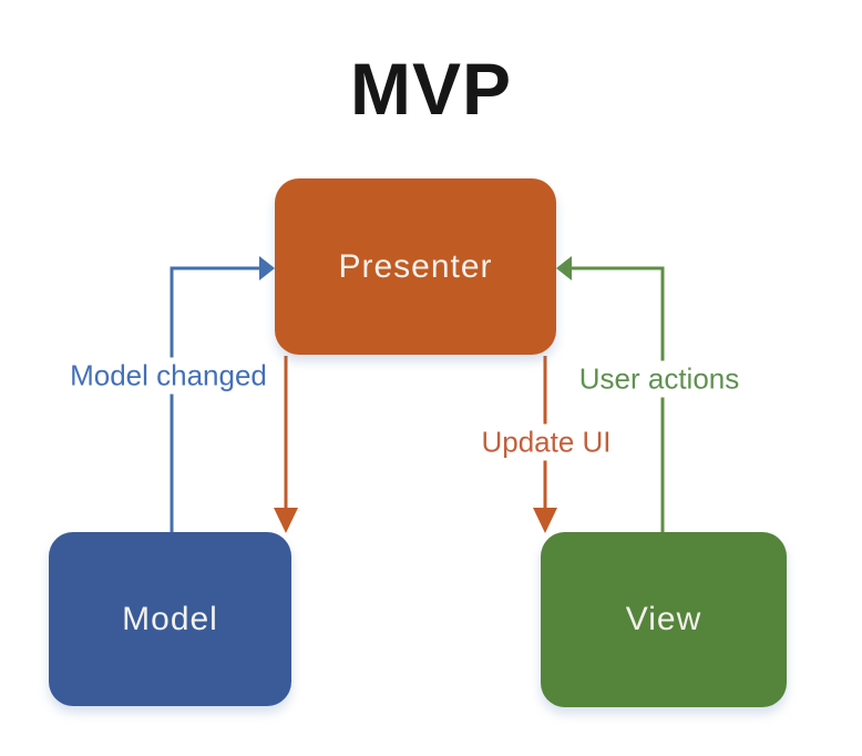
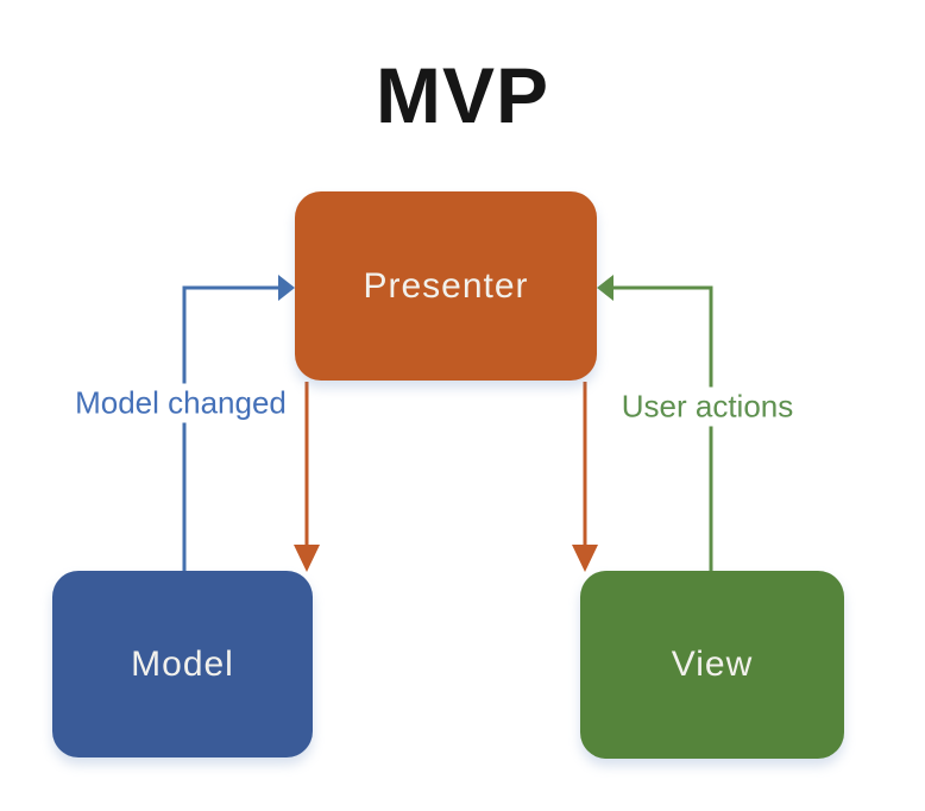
  MVP
  Presenter
  Model
  View
  Model changed
- Update UI
  User actions
